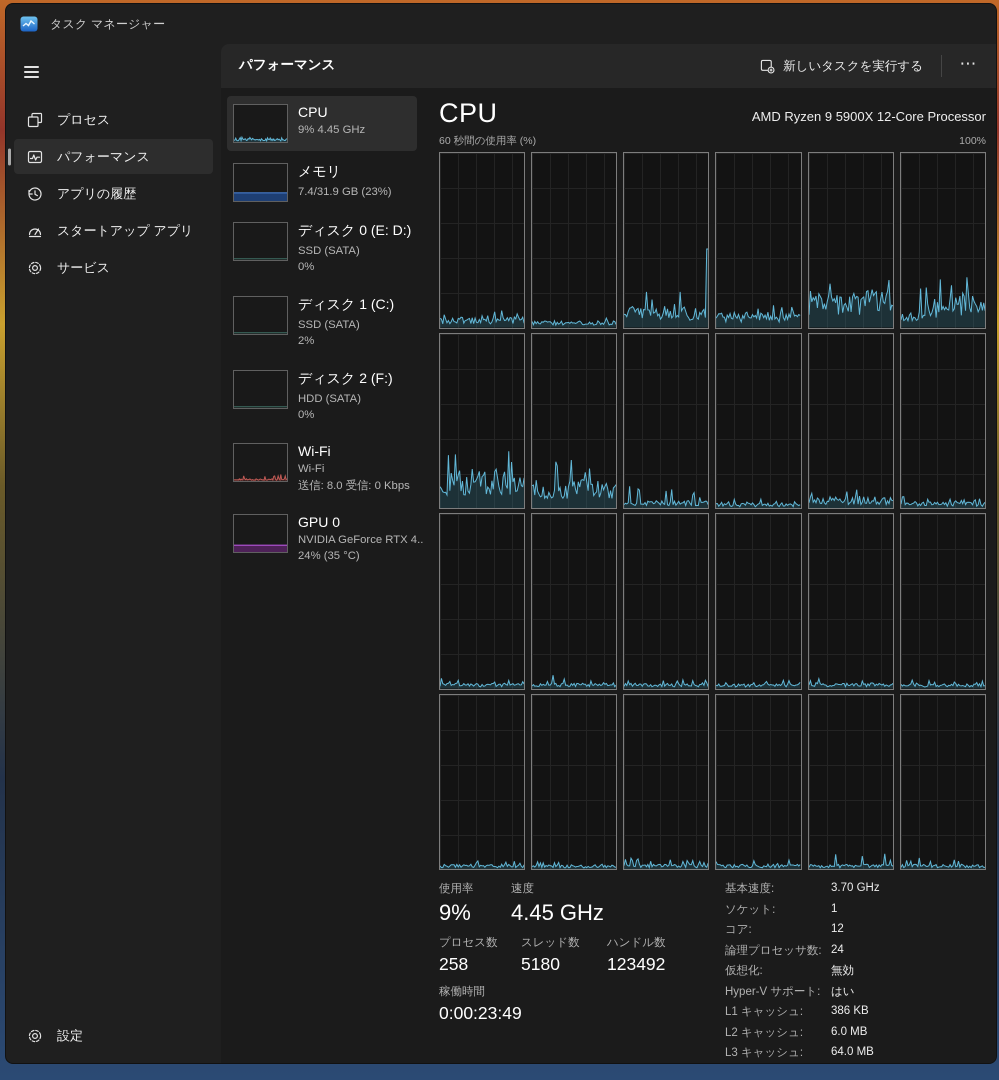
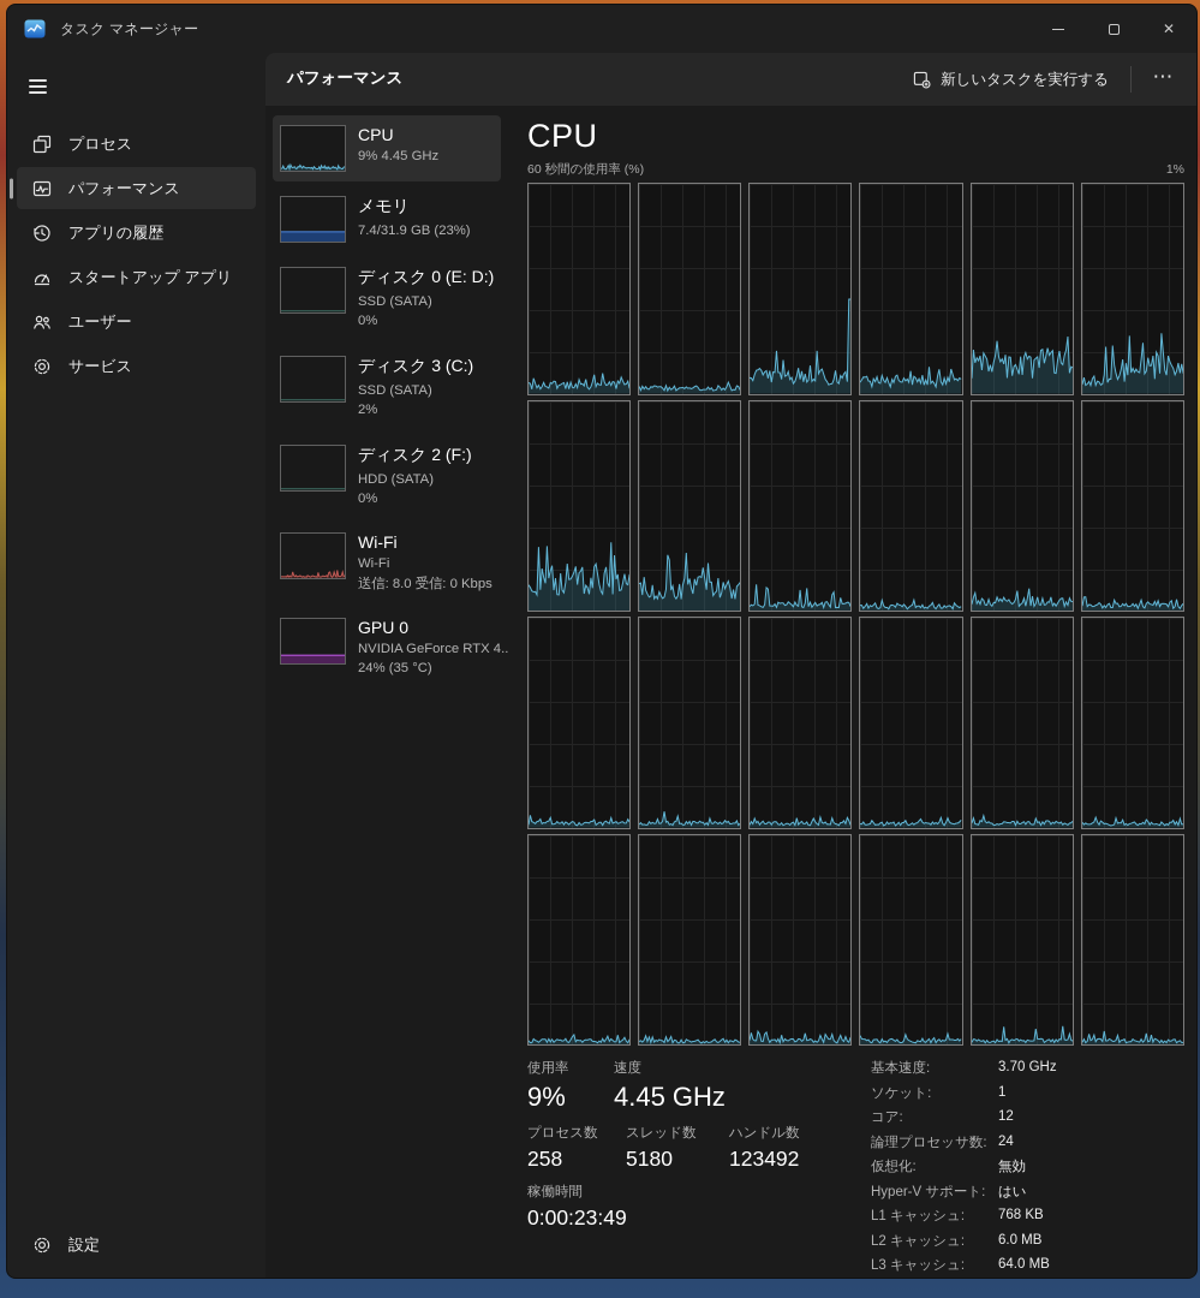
  タスク マネージャー
+ ✕
  プロセス
  パフォーマンス
  アプリの履歴
  スタートアップ アプリ
+ ユーザー
  サービス
  設定
  パフォーマンス
  新しいタスクを実行する
  ⋯
  CPU
  9% 4.45 GHz
  メモリ
  7.4/31.9 GB (23%)
  ディスク 0 (E: D:)
  SSD (SATA)
  0%
- ディスク 1 (C:)
+ ディスク 3 (C:)
  SSD (SATA)
  2%
  ディスク 2 (F:)
  HDD (SATA)
  0%
  Wi-Fi
  Wi-Fi
  送信: 8.0 受信: 0 Kbps
  GPU 0
  NVIDIA GeForce RTX 4..
  24% (35 °C)
  CPU
- AMD Ryzen 9 5900X 12-Core Processor
  60 秒間の使用率 (%)
- 100%
+ 1%
  使用率
  9%
  速度
  4.45 GHz
  プロセス数
  258
  スレッド数
  5180
  ハンドル数
  123492
  稼働時間
  0:00:23:49
  基本速度:
  3.70 GHz
  ソケット:
  1
  コア:
  12
  論理プロセッサ数:
  24
  仮想化:
  無効
  Hyper-V サポート:
  はい
  L1 キャッシュ:
- 386 KB
+ 768 KB
  L2 キャッシュ:
  6.0 MB
  L3 キャッシュ:
  64.0 MB
